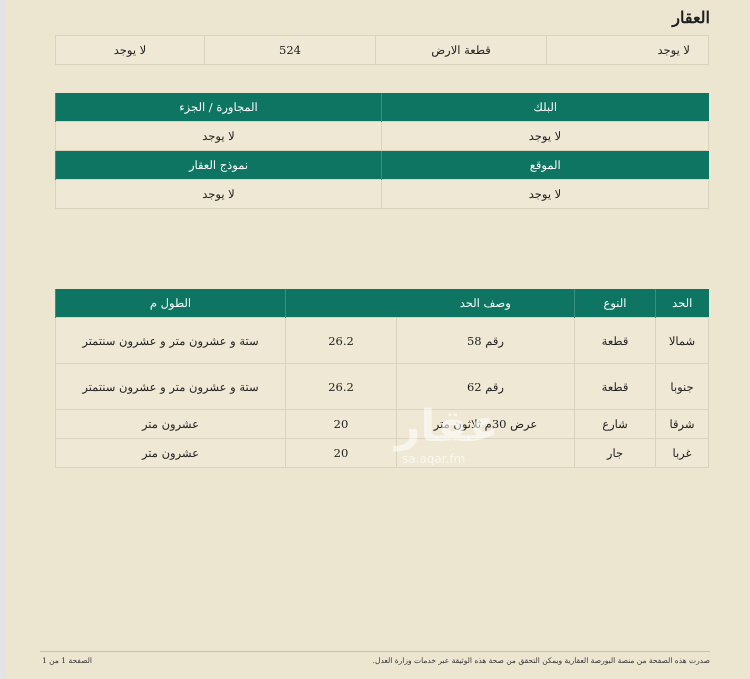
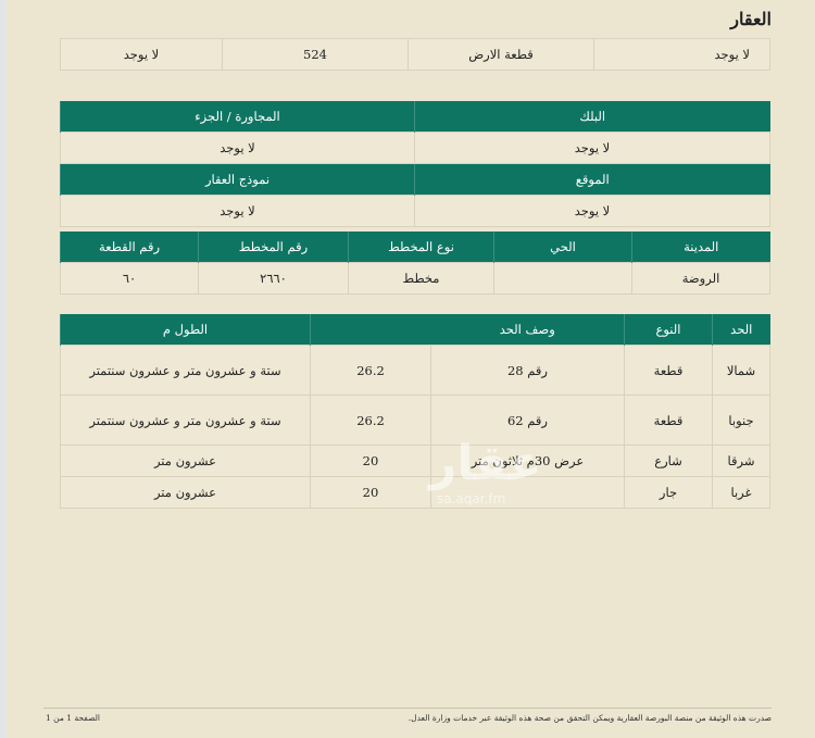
  العقار
  لا يوجد	قطعة الارض	524	لا يوجد
  البلك	المجاورة / الجزء
  لا يوجد	لا يوجد
  الموقع	نموذج العقار
  لا يوجد	لا يوجد
+ المدينة	الحي	نوع المخطط	رقم المخطط	رقم القطعة
+ الروضة		مخطط	٢٦٦٠	٦٠
  الحد	النوع	وصف الحد		الطول م
- شمالا	قطعة	رقم 58	26.2	ستة و عشرون متر و عشرون سنتمتر
+ شمالا	قطعة	رقم 28	26.2	ستة و عشرون متر و عشرون سنتمتر
  جنوبا	قطعة	رقم 62	26.2	ستة و عشرون متر و عشرون سنتمتر
  شرقا	شارع	عرض 30م ثلاثون متر	20	عشرون متر
  غربا	جار		20	عشرون متر
  عقار
  sa.aqar.fm
- صدرت هذه الصفحة من منصة البورصة العقارية ويمكن التحقق من صحة هذه الوثيقة عبر خدمات وزارة العدل.
+ صدرت هذه الوثيقة من منصة البورصة العقارية ويمكن التحقق من صحة هذه الوثيقة عبر خدمات وزارة العدل.
  الصفحة 1 من 1
